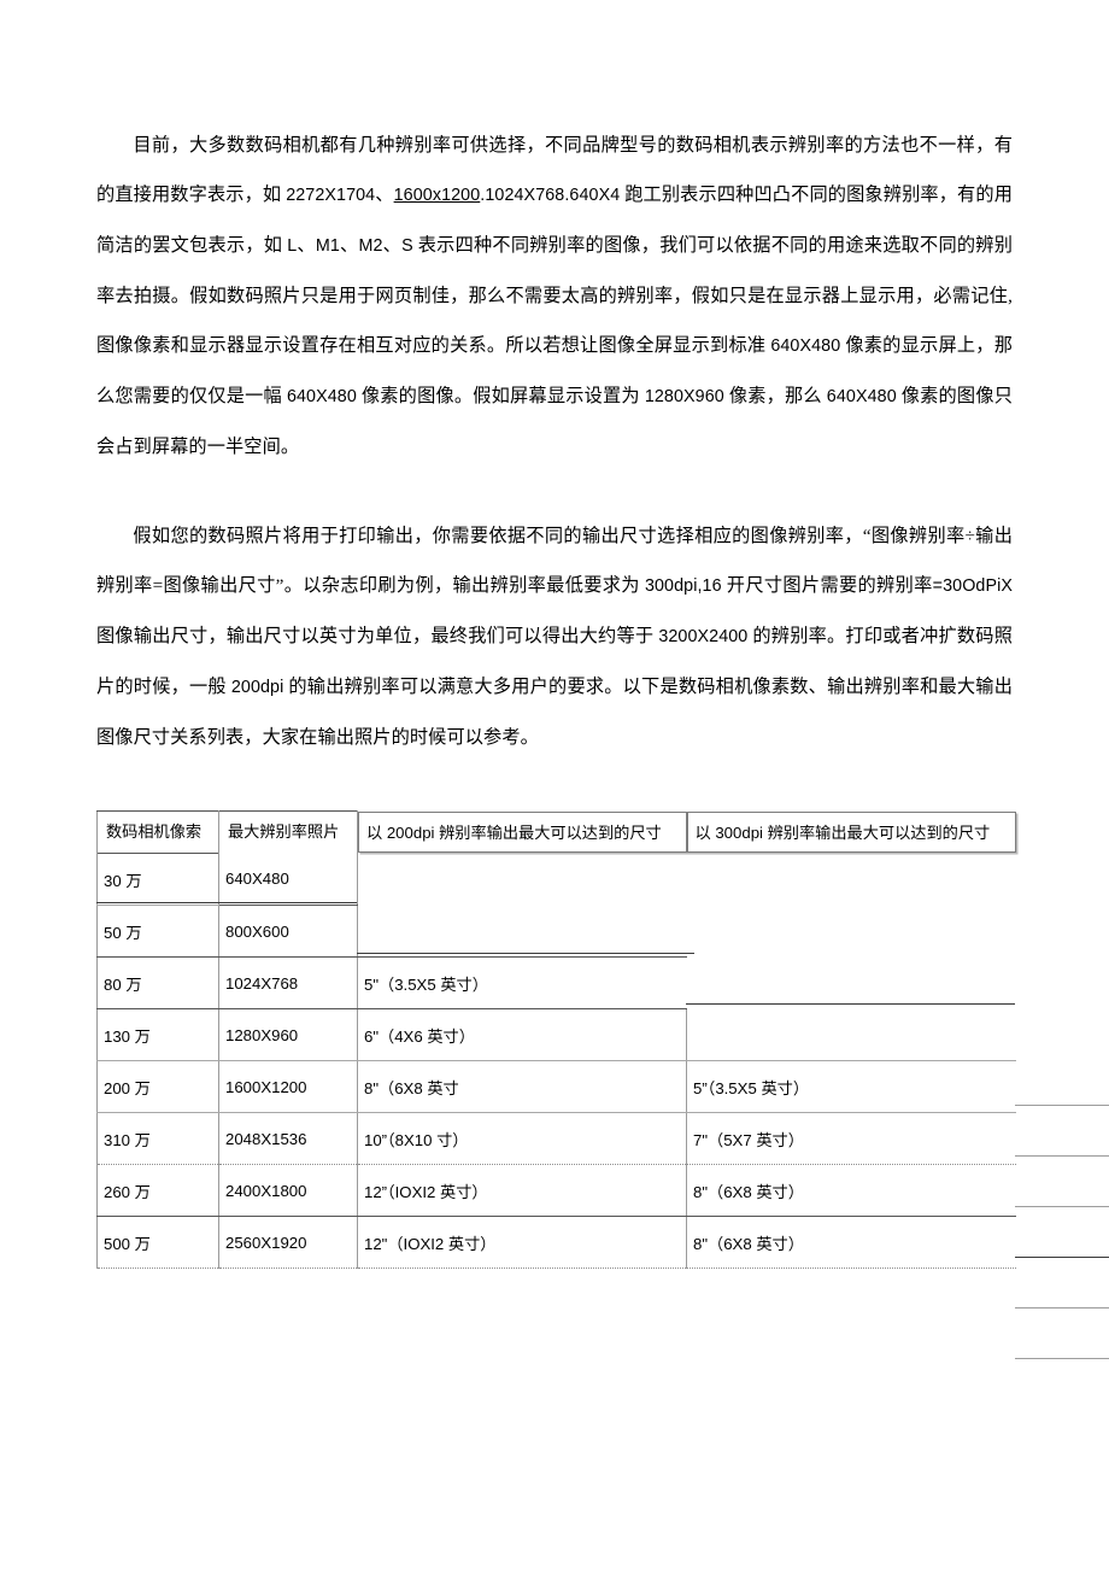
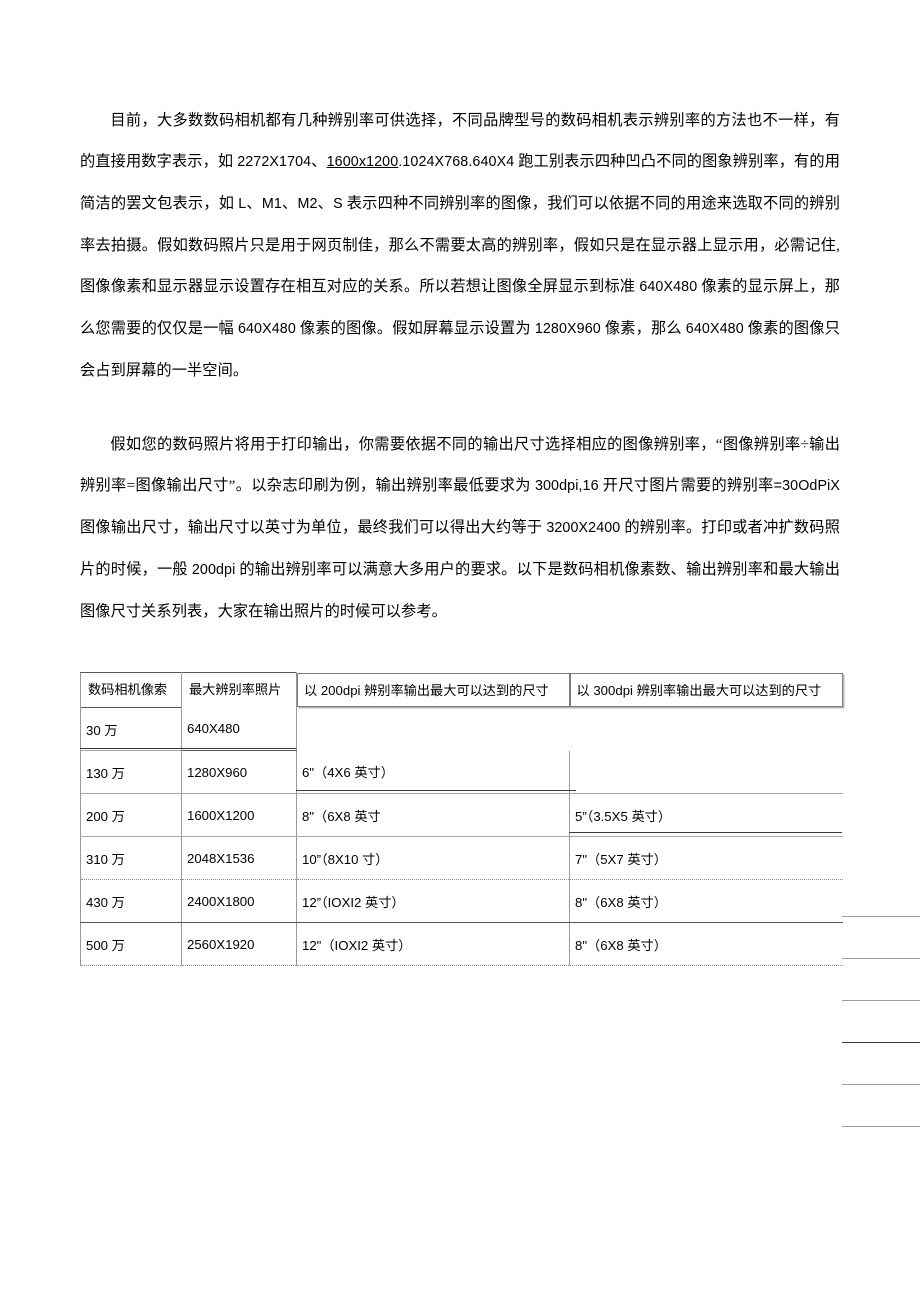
  目前，大多数数码相机都有几种辨别率可供选择，不同品牌型号的数码相机表示辨别率的方法也不一样，有的直接用数字表示，如 2272X1704、1600x1200.1024X768.640X4 跑工别表示四种凹凸不同的图象辨别率，有的用简洁的罢文包表示，如 L、M1、M2、S 表示四种不同辨别率的图像，我们可以依据不同的用途来选取不同的辨别率去拍摄。假如数码照片只是用于网页制佳，那么不需要太高的辨别率，假如只是在显示器上显示用，必需记住,图像像素和显示器显示设置存在相互对应的关系。所以若想让图像全屏显示到标准 640X480 像素的显示屏上，那么您需要的仅仅是一幅 640X480 像素的图像。假如屏幕显示设置为 1280X960 像素，那么 640X480 像素的图像只会占到屏幕的一半空间。
  假如您的数码照片将用于打印输出，你需要依据不同的输出尺寸选择相应的图像辨别率，“图像辨别率÷输出辨别率=图像输出尺寸”。以杂志印刷为例，输出辨别率最低要求为 300dpi,16 开尺寸图片需要的辨别率=30OdPiX 图像输出尺寸，输出尺寸以英寸为单位，最终我们可以得出大约等于 3200X2400 的辨别率。打印或者冲扩数码照片的时候，一般 200dpi 的输出辨别率可以满意大多用户的要求。以下是数码相机像素数、输出辨别率和最大输出图像尺寸关系列表，大家在输出照片的时候可以参考。
  数码相机像索	最大辨别率照片	以 200dpi 辨别率输出最大可以达到的尺寸	以 300dpi 辨别率输出最大可以达到的尺寸
  30 万	640X480
- 50 万	800X600
- 80 万	1024X768	5"（3.5X5 英寸）
  130 万	1280X960	6"（4X6 英寸）
  200 万	1600X1200	8"（6X8 英寸	5”（3.5X5 英寸）
  310 万	2048X1536	10”（8X10 寸）	7"（5X7 英寸）
- 260 万	2400X1800	12”（IOXI2 英寸）	8"（6X8 英寸）
+ 430 万	2400X1800	12”（IOXI2 英寸）	8"（6X8 英寸）
  500 万	2560X1920	12"（IOXI2 英寸）	8"（6X8 英寸）
